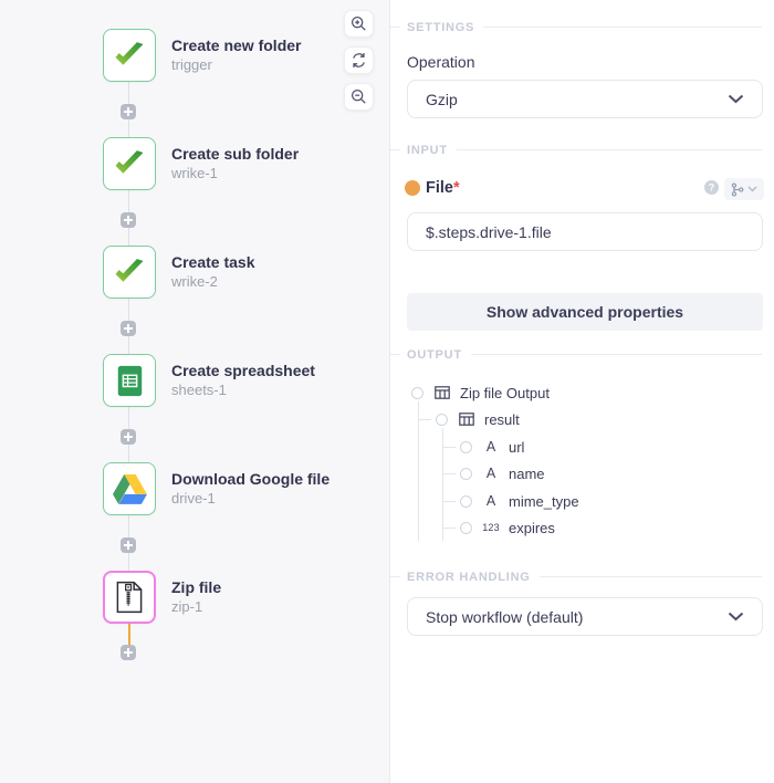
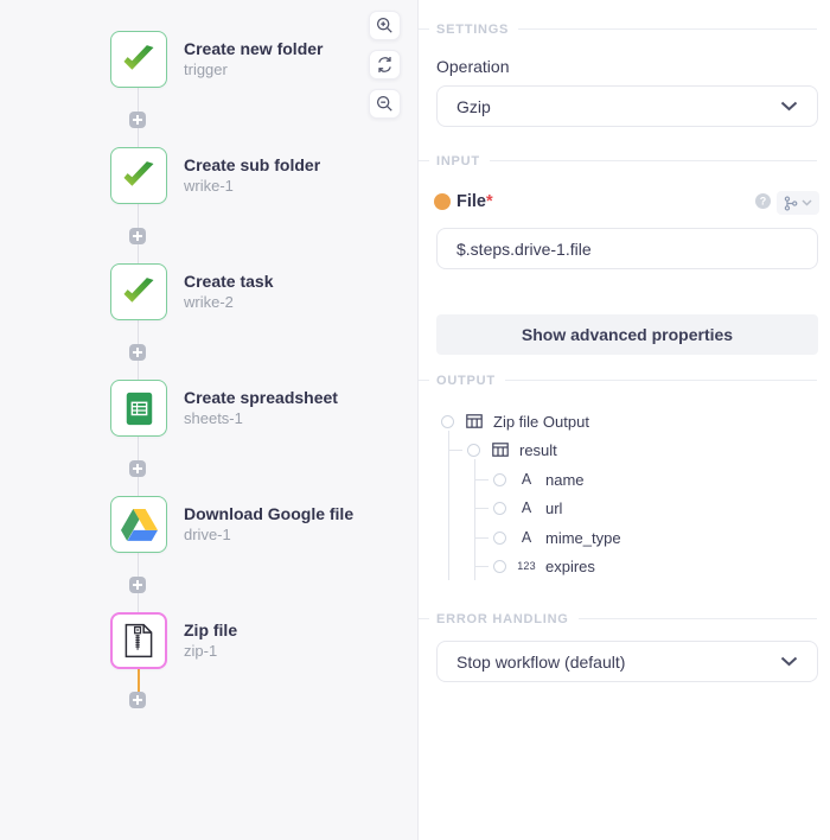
  Create new folder
  trigger
  Create sub folder
  wrike-1
  Create task
  wrike-2
  Create spreadsheet
  sheets-1
  Download Google file
  drive-1
  Zip file
  zip-1
  SETTINGS
  Operation
  Gzip
  INPUT
  File*
  ?
  $.steps.drive-1.file
  Show advanced properties
  OUTPUT
  Zip file Output
  result
  A
- url
+ name
  A
- name
+ url
  A
  mime_type
  123
  expires
  ERROR HANDLING
  Stop workflow (default)
